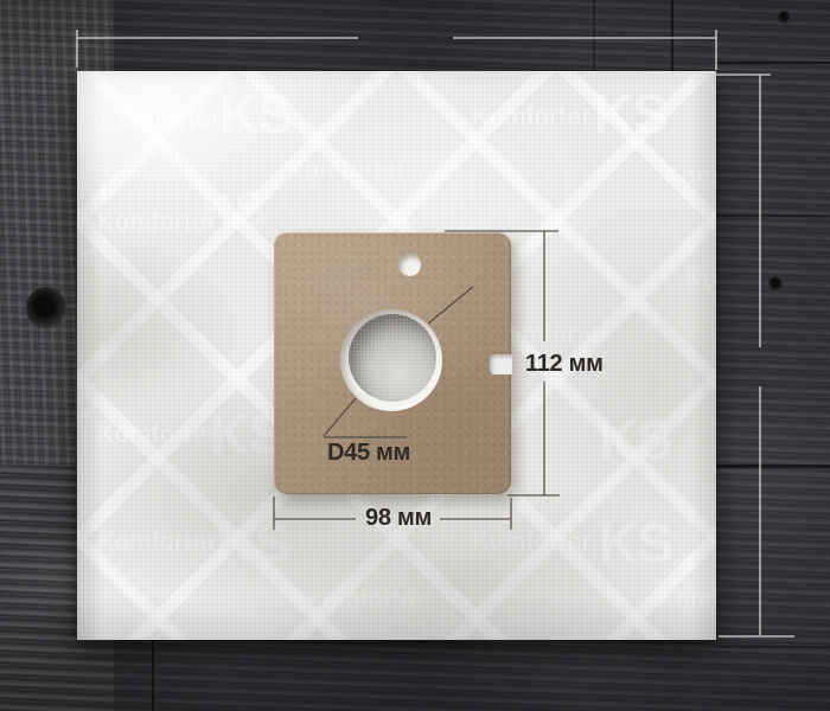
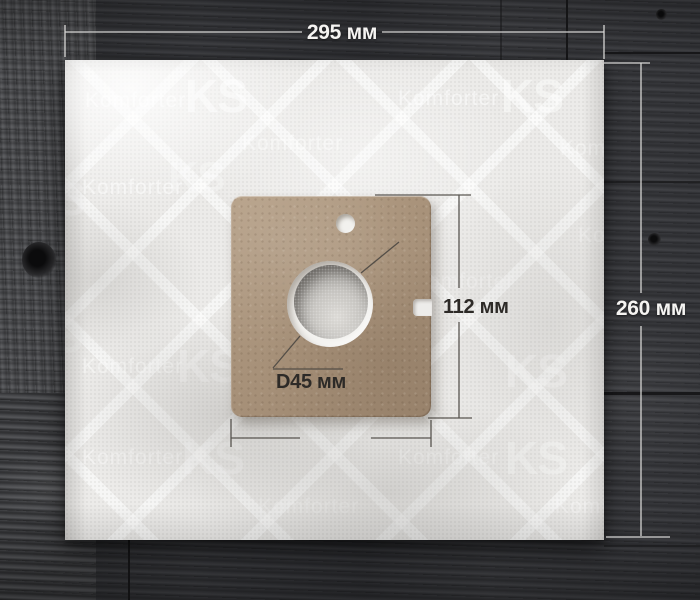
+ 295 мм
+ 260 мм
  112 мм
- 98 мм
  D45 мм
